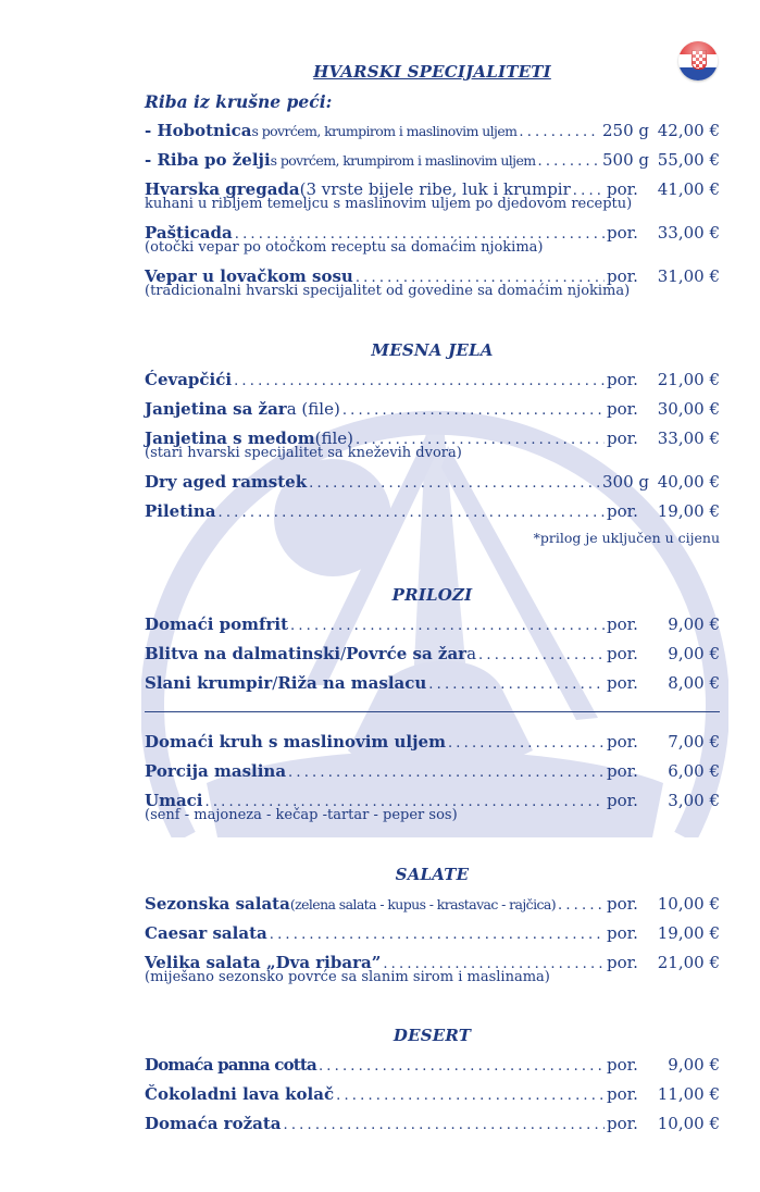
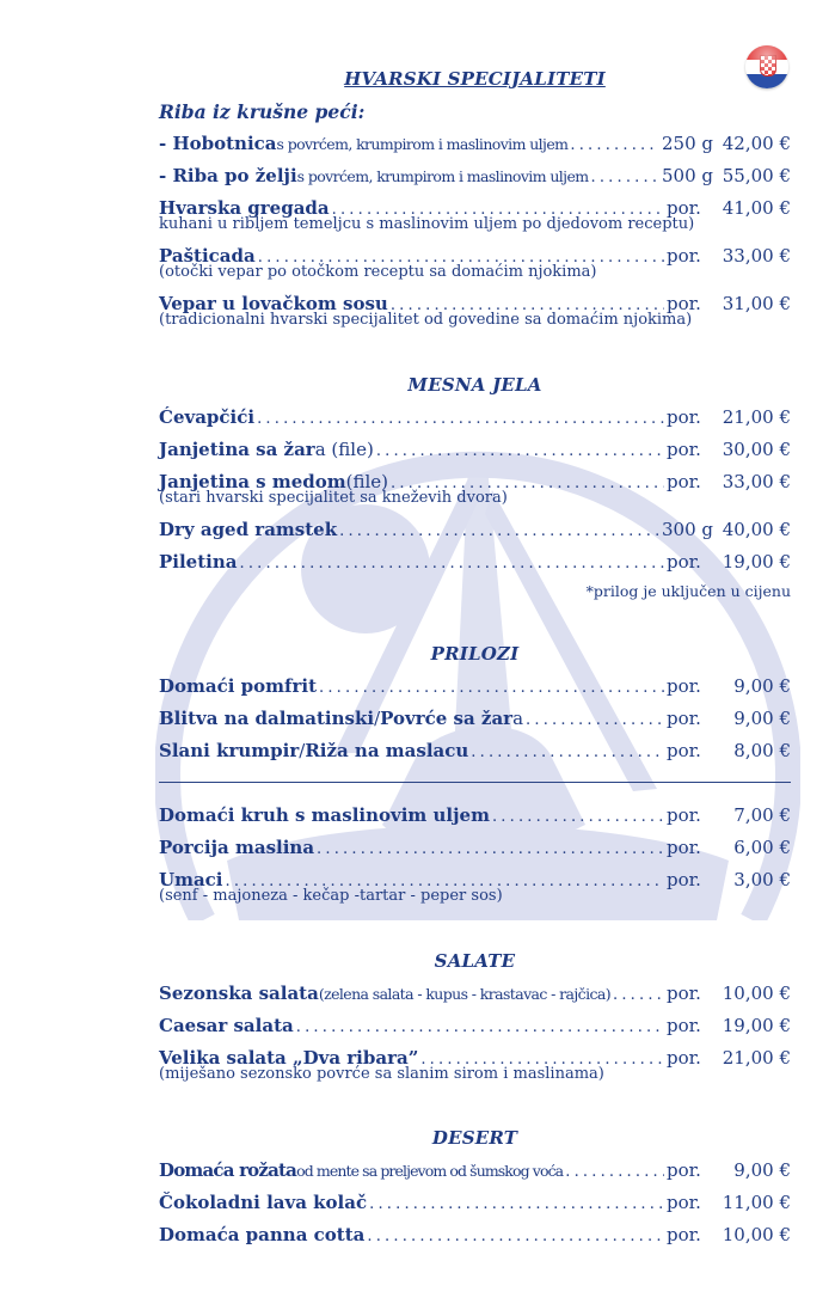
  HVARSKI SPECIJALITETI
  Riba iz krušne peći:
  - Hobotnica
  s povrćem, krumpirom i maslinovim uljem
  250 g
  42,00 €
  - Riba po želji
  s povrćem, krumpirom i maslinovim uljem
  500 g
  55,00 €
  Hvarska gregada
- (3 vrste bijele ribe, luk i krumpir
  por.
  41,00 €
  kuhani u ribljem temeljcu s maslinovim uljem po djedovom receptu)
  Pašticada
  por.
  33,00 €
  (otočki vepar po otočkom receptu sa domaćim njokima)
  Vepar u lovačkom sosu
  por.
  31,00 €
  (tradicionalni hvarski specijalitet od govedine sa domaćim njokima)
  MESNA JELA
  Ćevapčići
  por.
  21,00 €
  Janjetina sa žar
  a (file)
  por.
  30,00 €
  Janjetina s medom
  (file)
  por.
  33,00 €
  (stari hvarski specijalitet sa kneževih dvora)
  Dry aged ramstek
  300 g
  40,00 €
  Piletina
  por.
  19,00 €
  *prilog je uključen u cijenu
  PRILOZI
  Domaći pomfrit
  por.
  9,00 €
  Blitva na dalmatinski
  /
  Povrće sa žar
  a
  por.
  9,00 €
  Slani krumpir
  /
  Riža na maslacu
  por.
  8,00 €
  Domaći kruh s maslinovim uljem
  por.
  7,00 €
  Porcija maslina
  por.
  6,00 €
  Umaci
  por.
  3,00 €
  (senf - majoneza - kečap -tartar - peper sos)
  SALATE
  Sezonska salata
  (zelena salata - kupus - krastavac - rajčica)
  por.
  10,00 €
  Caesar salata
  por.
  19,00 €
  Velika salata „Dva ribara”
  por.
  21,00 €
  (miješano sezonsko povrće sa slanim sirom i maslinama)
  DESERT
- Domaća panna cotta
+ Domaća rožata
+ od mente sa preljevom od šumskog voća
  por.
  9,00 €
  Čokoladni lava kolač
  por.
  11,00 €
- Domaća rožata
+ Domaća panna cotta
  por.
  10,00 €
